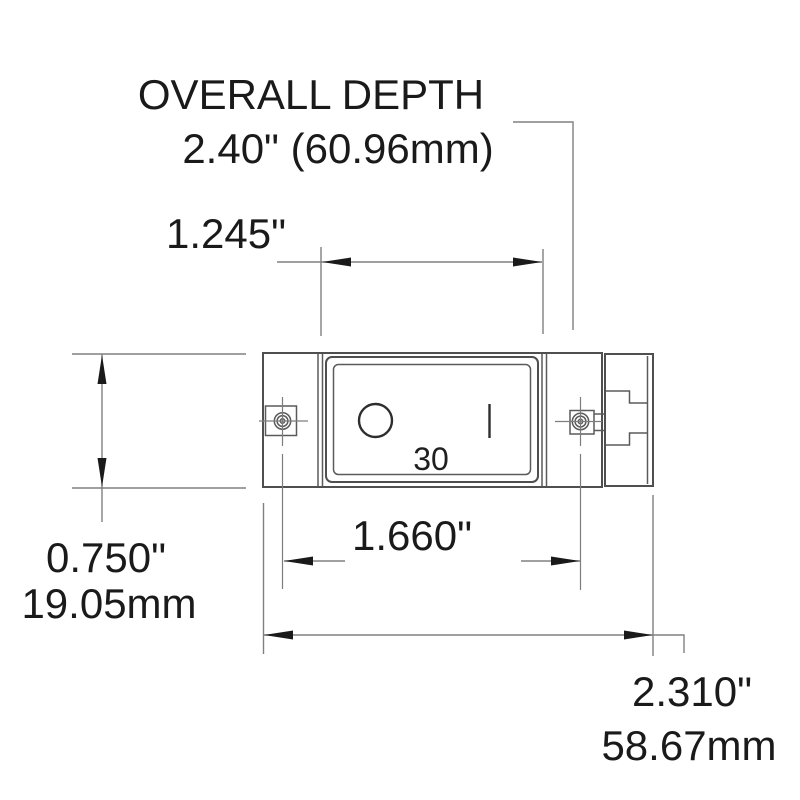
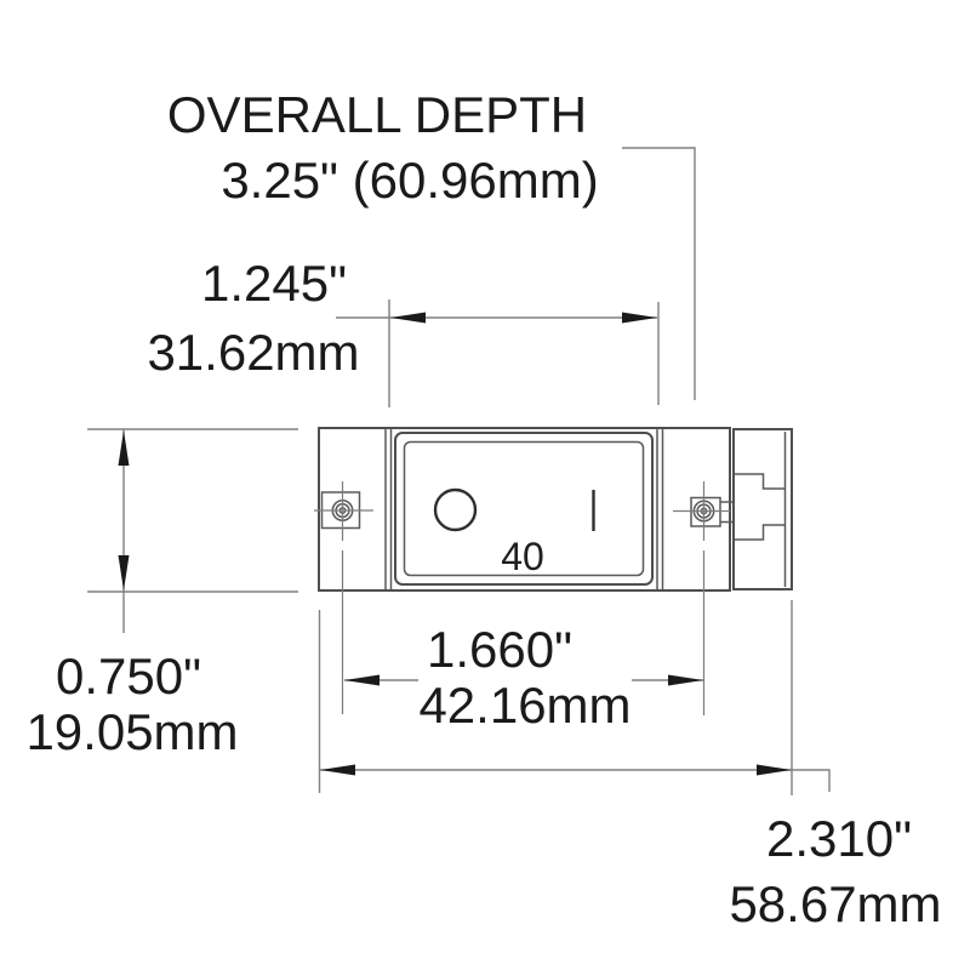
  OVERALL DEPTH
- 2.40" (60.96mm)
+ 3.25" (60.96mm)
  1.245"
+ 31.62mm
  0.750"
  19.05mm
- 30
+ 40
  1.660"
+ 42.16mm
  2.310"
  58.67mm
